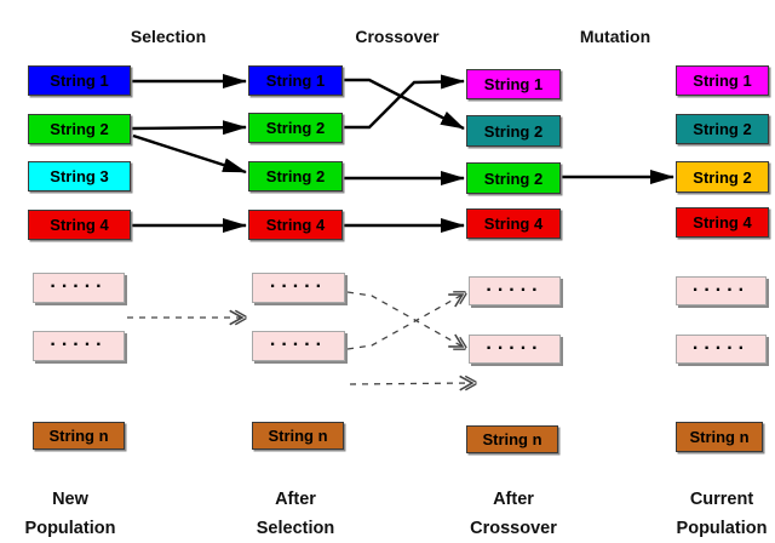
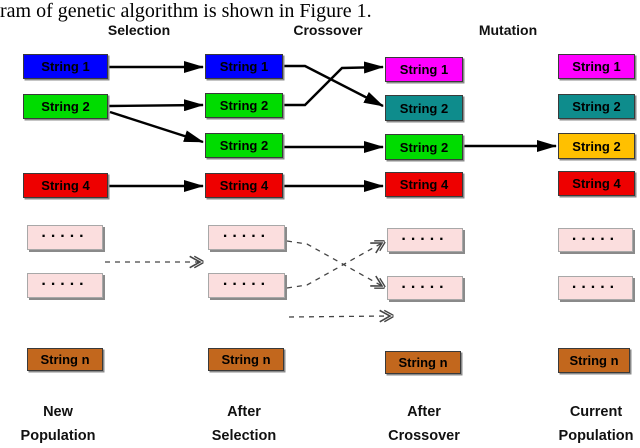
+ ram of genetic algorithm is shown in Figure 1.
  Selection
  Crossover
  Mutation
  String 1
  String 2
- String 3
  String 4
  .....
  .....
  String n
  New
  Population
  String 1
  String 2
  String 2
  String 4
  .....
  .....
  String n
  After
  Selection
  String 1
  String 2
  String 2
  String 4
  .....
  .....
  String n
  After
  Crossover
  String 1
  String 2
  String 2
  String 4
  .....
  .....
  String n
  Current
  Population
